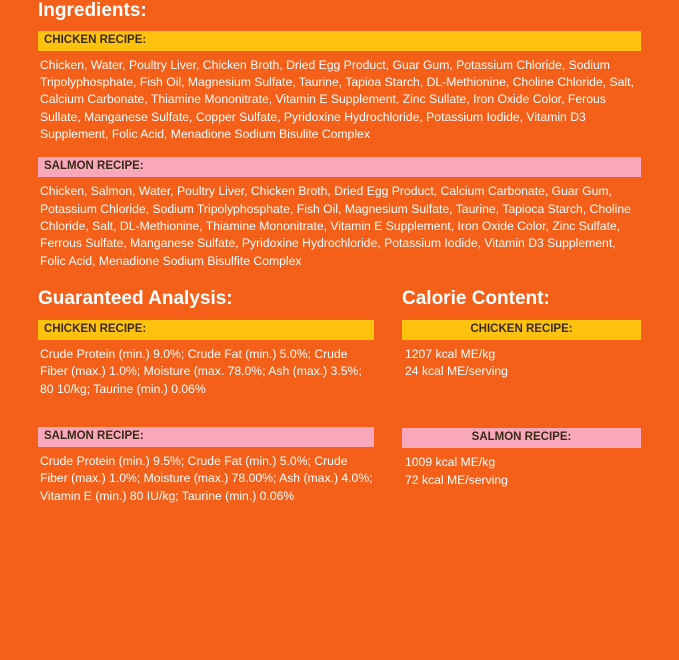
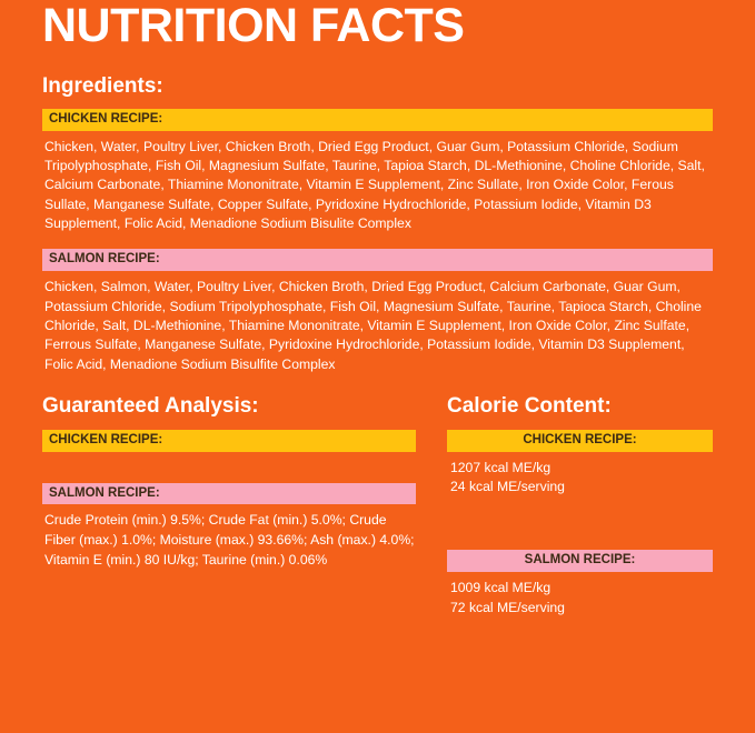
+ NUTRITION FACTS
  Ingredients:
  CHICKEN RECIPE:
  Chicken, Water, Poultry Liver, Chicken Broth, Dried Egg Product, Guar Gum, Potassium Chloride, Sodium Tripolyphosphate, Fish Oil, Magnesium Sulfate, Taurine, Tapioa Starch, DL-Methionine, Choline Chloride, Salt, Calcium Carbonate, Thiamine Mononitrate, Vitamin E Supplement, Zinc Sullate, Iron Oxide Color, Ferous Sullate, Manganese Sulfate, Copper Sulfate, Pyridoxine Hydrochloride, Potassium Iodide, Vitamin D3 Supplement, Folic Acid, Menadione Sodium Bisulite Complex
  SALMON RECIPE:
  Chicken, Salmon, Water, Poultry Liver, Chicken Broth, Dried Egg Product, Calcium Carbonate, Guar Gum, Potassium Chloride, Sodium Tripolyphosphate, Fish Oil, Magnesium Sulfate, Taurine, Tapioca Starch, Choline Chloride, Salt, DL-Methionine, Thiamine Mononitrate, Vitamin E Supplement, Iron Oxide Color, Zinc Sulfate, Ferrous Sulfate, Manganese Sulfate, Pyridoxine Hydrochloride, Potassium Iodide, Vitamin D3 Supplement, Folic Acid, Menadione Sodium Bisulfite Complex
  Guaranteed Analysis:
  CHICKEN RECIPE:
- Crude Protein (min.) 9.0%; Crude Fat (min.) 5.0%; Crude Fiber (max.) 1.0%; Moisture (max. 78.0%; Ash (max.) 3.5%; 80 10/kg; Taurine (min.) 0.06%
  SALMON RECIPE:
- Crude Protein (min.) 9.5%; Crude Fat (min.) 5.0%; Crude Fiber (max.) 1.0%; Moisture (max.) 78.00%; Ash (max.) 4.0%; Vitamin E (min.) 80 IU/kg; Taurine (min.) 0.06%
+ Crude Protein (min.) 9.5%; Crude Fat (min.) 5.0%; Crude Fiber (max.) 1.0%; Moisture (max.) 93.66%; Ash (max.) 4.0%; Vitamin E (min.) 80 IU/kg; Taurine (min.) 0.06%
  Calorie Content:
  CHICKEN RECIPE:
  1207 kcal ME/kg
  24 kcal ME/serving
  SALMON RECIPE:
  1009 kcal ME/kg
  72 kcal ME/serving
